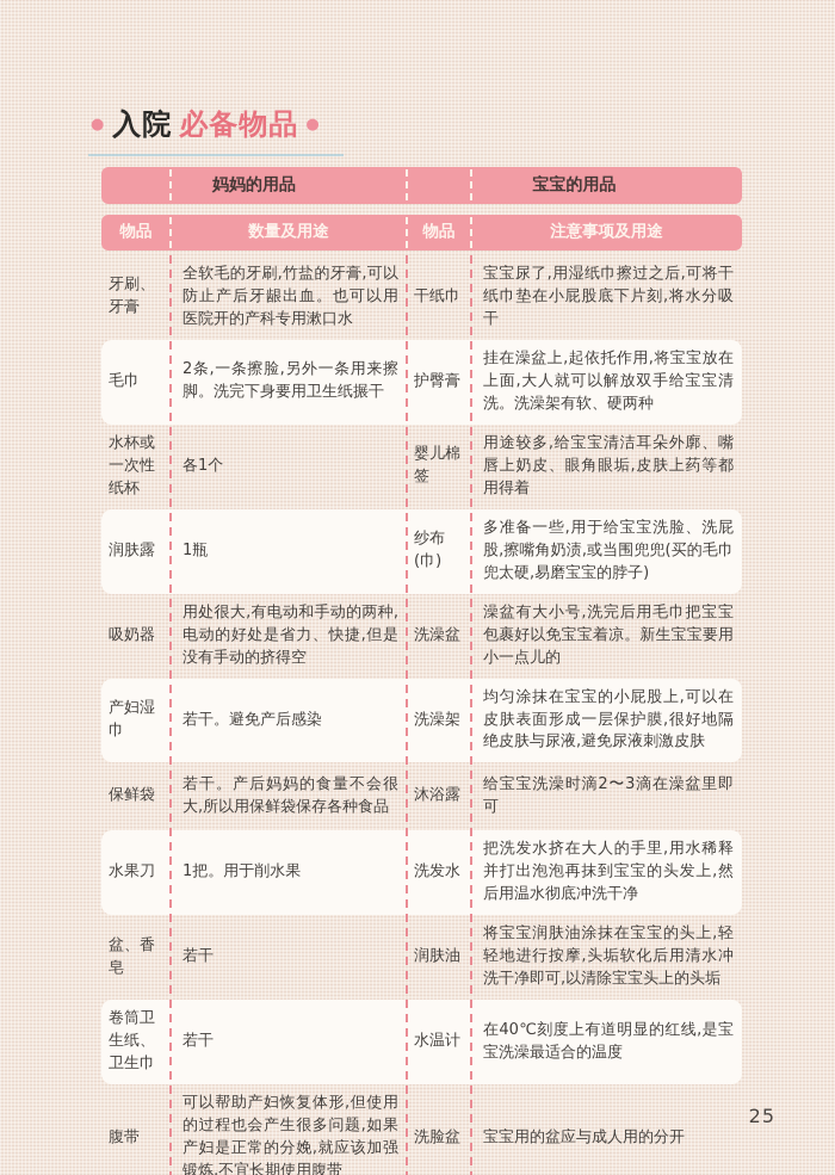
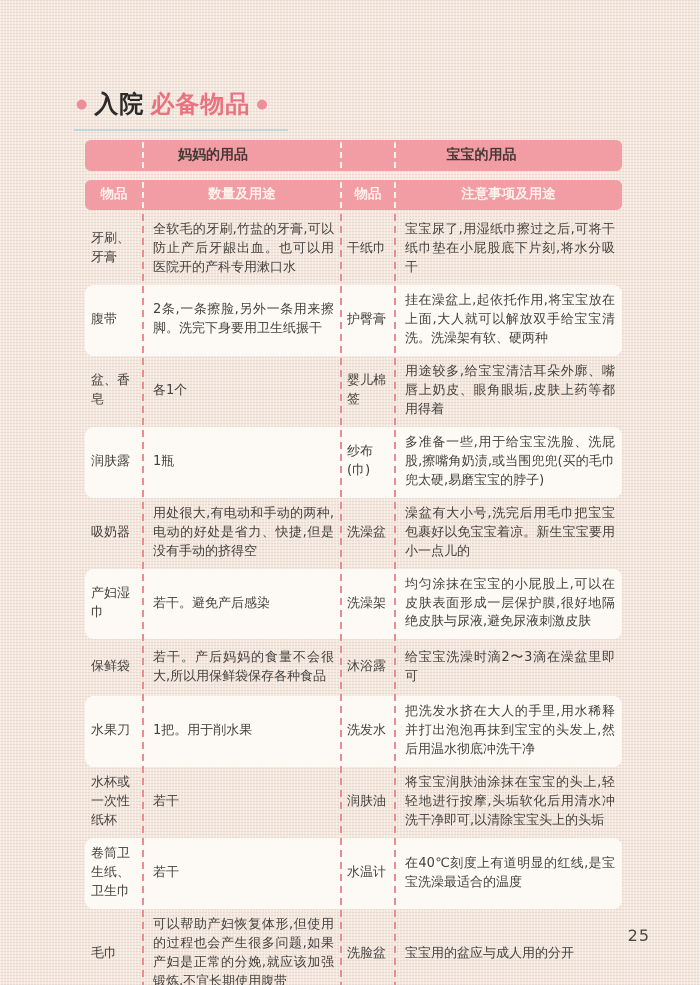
  ●
  入院
  必备物品
  ●
  妈妈的用品
  宝宝的用品
  物品
  数量及用途
  物品
  注意事项及用途
  牙刷、牙膏
  全软毛的牙刷,竹盐的牙膏,可以防止产后牙龈出血。也可以用医院开的产科专用漱口水
  干纸巾
  宝宝尿了,用湿纸巾擦过之后,可将干纸巾垫在小屁股底下片刻,将水分吸干
- 毛巾
+ 腹带
  2条,一条擦脸,另外一条用来擦脚。洗完下身要用卫生纸搌干
  护臀膏
  挂在澡盆上,起依托作用,将宝宝放在上面,大人就可以解放双手给宝宝清洗。洗澡架有软、硬两种
- 水杯或一次性纸杯
+ 盆、香皂
  各1个
  婴儿棉签
  用途较多,给宝宝清洁耳朵外廓、嘴唇上奶皮、眼角眼垢,皮肤上药等都用得着
  润肤露
  1瓶
  纱布(巾)
  多准备一些,用于给宝宝洗脸、洗屁股,擦嘴角奶渍,或当围兜兜(买的毛巾兜太硬,易磨宝宝的脖子)
  吸奶器
  用处很大,有电动和手动的两种,电动的好处是省力、快捷,但是没有手动的挤得空
  洗澡盆
  澡盆有大小号,洗完后用毛巾把宝宝包裹好以免宝宝着凉。新生宝宝要用小一点儿的
  产妇湿巾
  若干。避免产后感染
  洗澡架
  均匀涂抹在宝宝的小屁股上,可以在皮肤表面形成一层保护膜,很好地隔绝皮肤与尿液,避免尿液刺激皮肤
  保鲜袋
  若干。产后妈妈的食量不会很大,所以用保鲜袋保存各种食品
  沐浴露
  给宝宝洗澡时滴2〜3滴在澡盆里即可
  水果刀
  1把。用于削水果
  洗发水
  把洗发水挤在大人的手里,用水稀释并打出泡泡再抹到宝宝的头发上,然后用温水彻底冲洗干净
- 盆、香皂
+ 水杯或一次性纸杯
  若干
  润肤油
  将宝宝润肤油涂抹在宝宝的头上,轻轻地进行按摩,头垢软化后用清水冲洗干净即可,以清除宝宝头上的头垢
  卷筒卫生纸、卫生巾
  若干
  水温计
  在40℃刻度上有道明显的红线,是宝宝洗澡最适合的温度
- 腹带
+ 毛巾
  可以帮助产妇恢复体形,但使用的过程也会产生很多问题,如果产妇是正常的分娩,就应该加强锻炼,不宜长期使用腹带
  洗脸盆
  宝宝用的盆应与成人用的分开
  25
